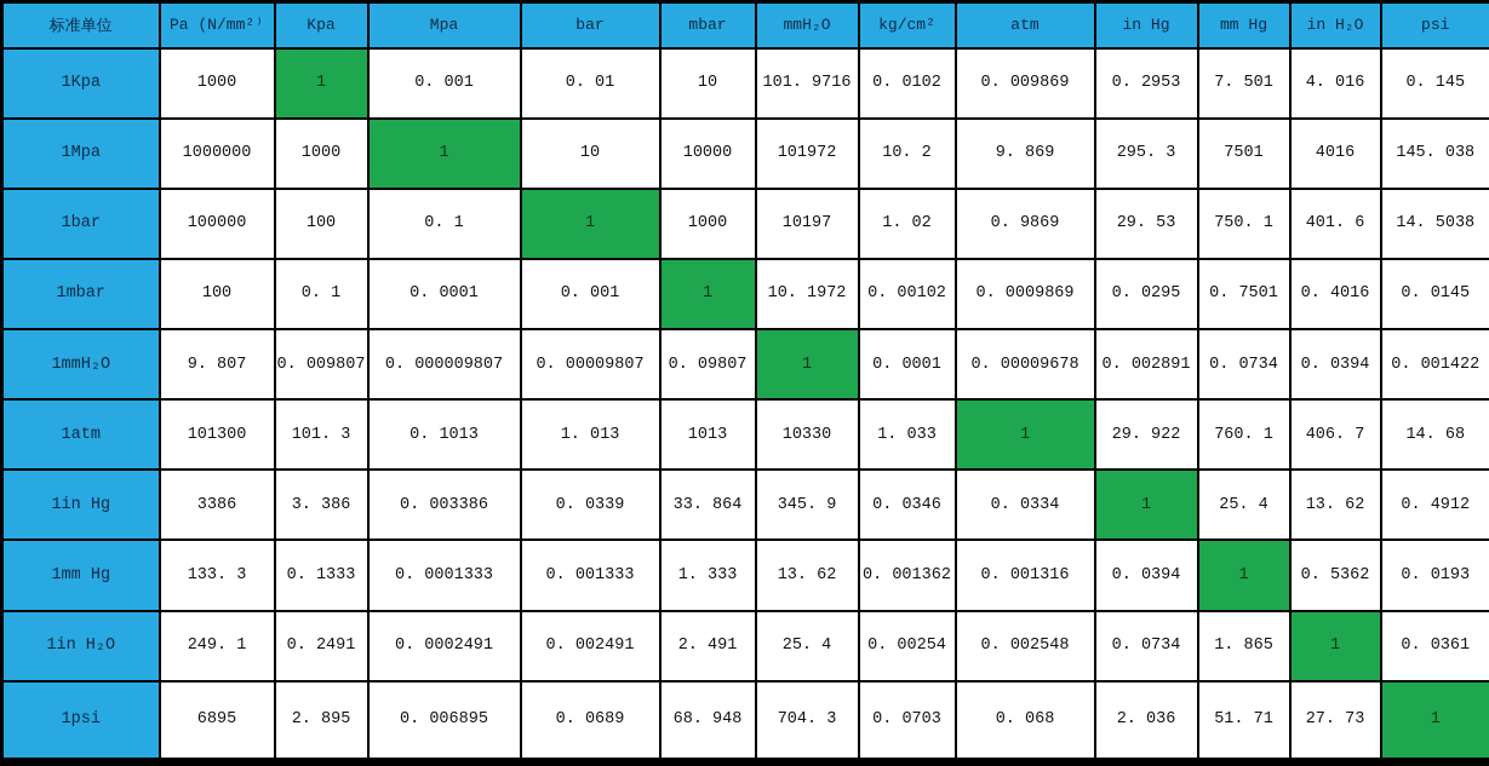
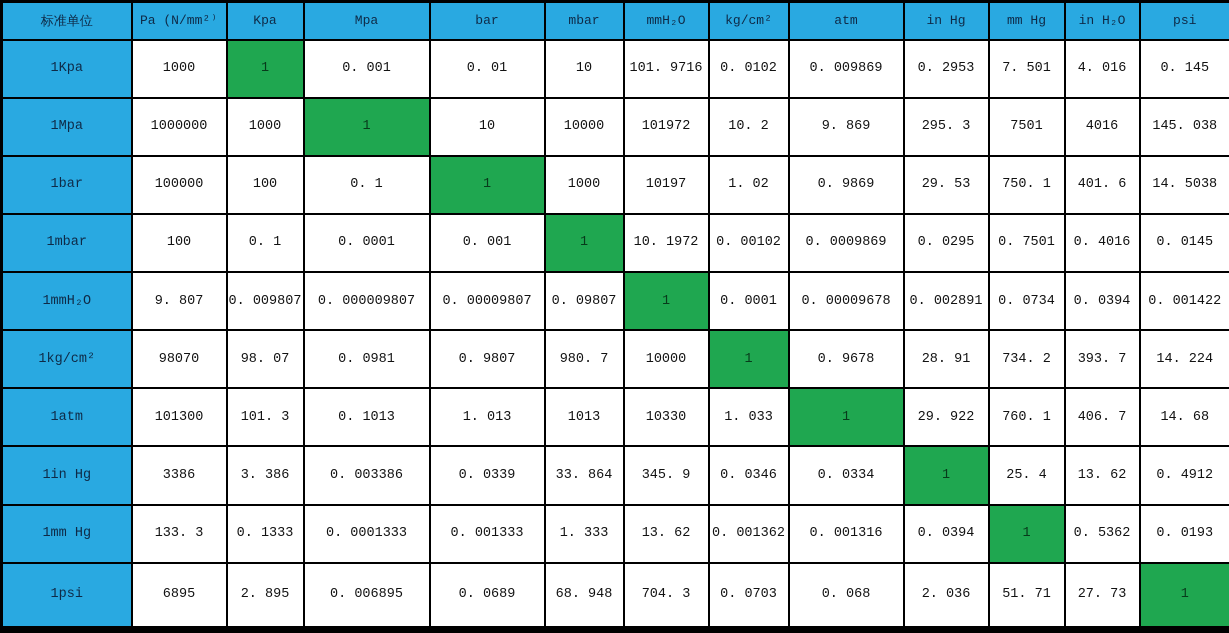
  标准单位	Pa (N/mm²⁾	Kpa	Mpa	bar	mbar	mmH₂O	kg/cm²	atm	in Hg	mm Hg	in H₂O	psi
  1Kpa	1000	1	0. 001	0. 01	10	101. 9716	0. 0102	0. 009869	0. 2953	7. 501	4. 016	0. 145
  1Mpa	1000000	1000	1	10	10000	101972	10. 2	9. 869	295. 3	7501	4016	145. 038
  1bar	100000	100	0. 1	1	1000	10197	1. 02	0. 9869	29. 53	750. 1	401. 6	14. 5038
  1mbar	100	0. 1	0. 0001	0. 001	1	10. 1972	0. 00102	0. 0009869	0. 0295	0. 7501	0. 4016	0. 0145
  1mmH₂O	9. 807	0. 009807	0. 000009807	0. 00009807	0. 09807	1	0. 0001	0. 00009678	0. 002891	0. 0734	0. 0394	0. 001422
+ 1kg/cm²	98070	98. 07	0. 0981	0. 9807	980. 7	10000	1	0. 9678	28. 91	734. 2	393. 7	14. 224
  1atm	101300	101. 3	0. 1013	1. 013	1013	10330	1. 033	1	29. 922	760. 1	406. 7	14. 68
  1in Hg	3386	3. 386	0. 003386	0. 0339	33. 864	345. 9	0. 0346	0. 0334	1	25. 4	13. 62	0. 4912
  1mm Hg	133. 3	0. 1333	0. 0001333	0. 001333	1. 333	13. 62	0. 001362	0. 001316	0. 0394	1	0. 5362	0. 0193
- 1in H₂O	249. 1	0. 2491	0. 0002491	0. 002491	2. 491	25. 4	0. 00254	0. 002548	0. 0734	1. 865	1	0. 0361
  1psi	6895	2. 895	0. 006895	0. 0689	68. 948	704. 3	0. 0703	0. 068	2. 036	51. 71	27. 73	1
